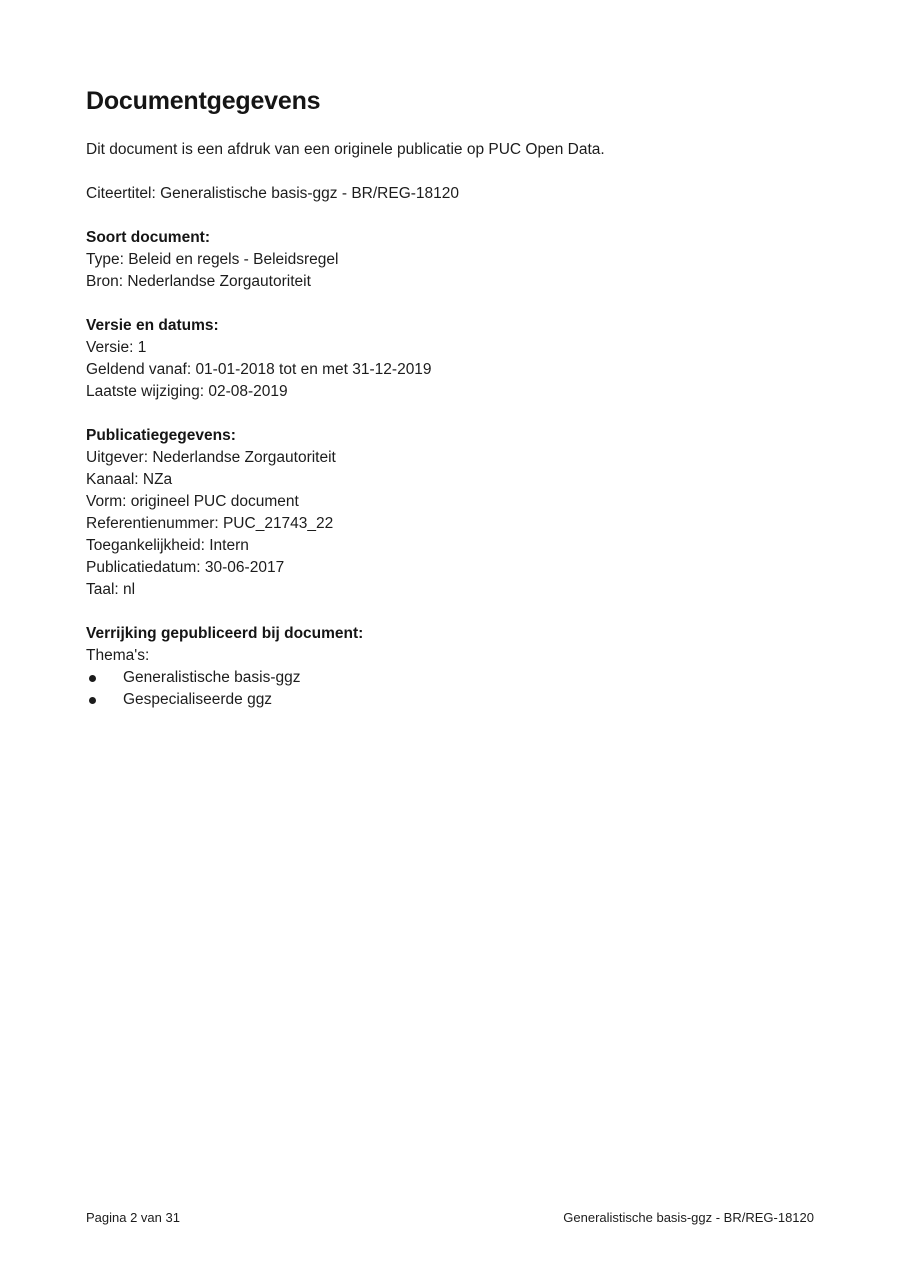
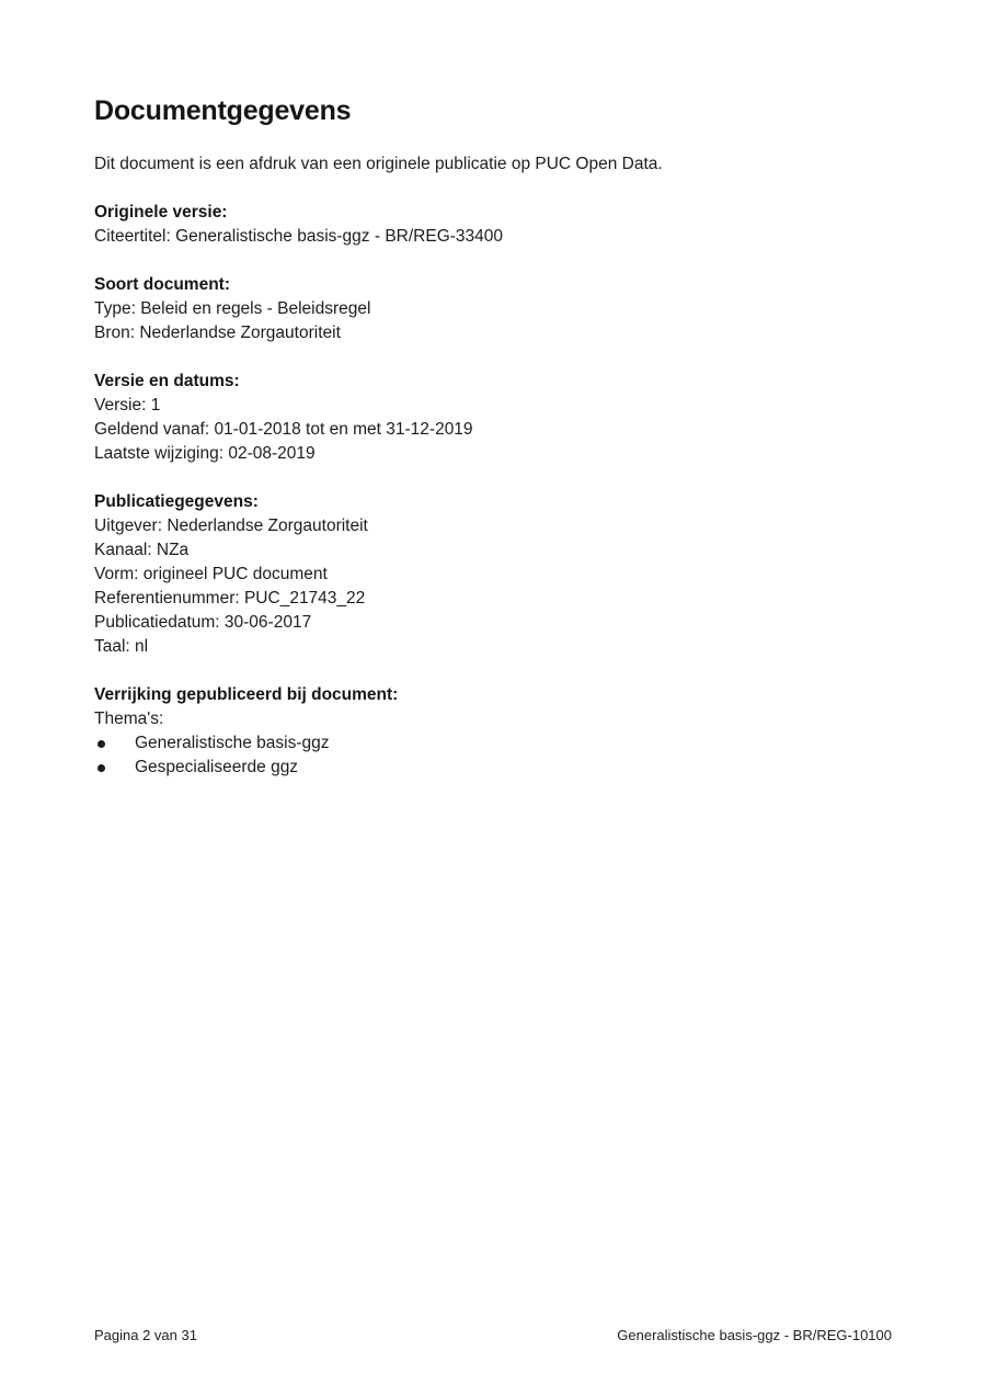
  Documentgegevens
  Dit document is een afdruk van een originele publicatie op PUC Open Data.
+ Originele versie:
- Citeertitel: Generalistische basis-ggz - BR/REG-18120
+ Citeertitel: Generalistische basis-ggz - BR/REG-33400
  Soort document:
  Type: Beleid en regels - Beleidsregel
  Bron: Nederlandse Zorgautoriteit
  Versie en datums:
  Versie: 1
  Geldend vanaf: 01-01-2018 tot en met 31-12-2019
  Laatste wijziging: 02-08-2019
  Publicatiegegevens:
  Uitgever: Nederlandse Zorgautoriteit
  Kanaal: NZa
  Vorm: origineel PUC document
  Referentienummer: PUC_21743_22
- Toegankelijkheid: Intern
  Publicatiedatum: 30-06-2017
  Taal: nl
  Verrijking gepubliceerd bij document:
  Thema's:
  Generalistische basis-ggz
  Gespecialiseerde ggz
  Pagina 2 van 31
- Generalistische basis-ggz - BR/REG-18120
+ Generalistische basis-ggz - BR/REG-10100
